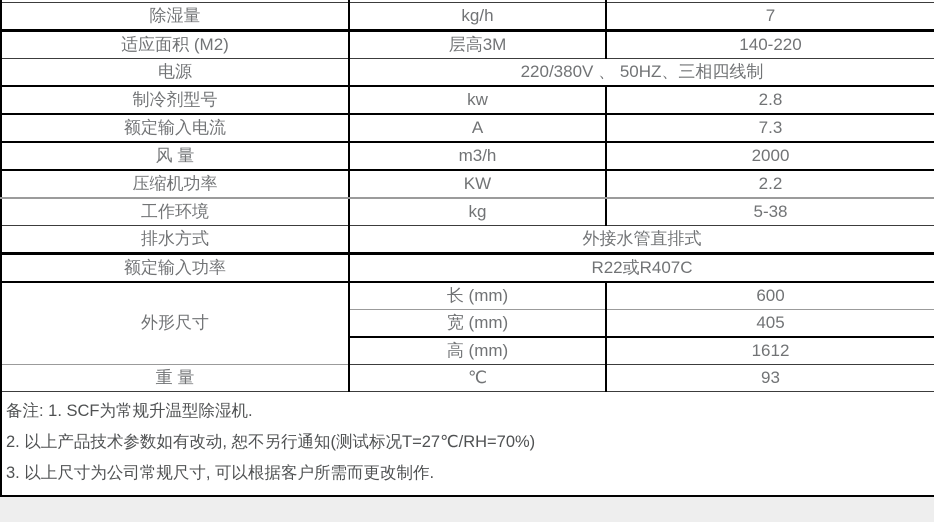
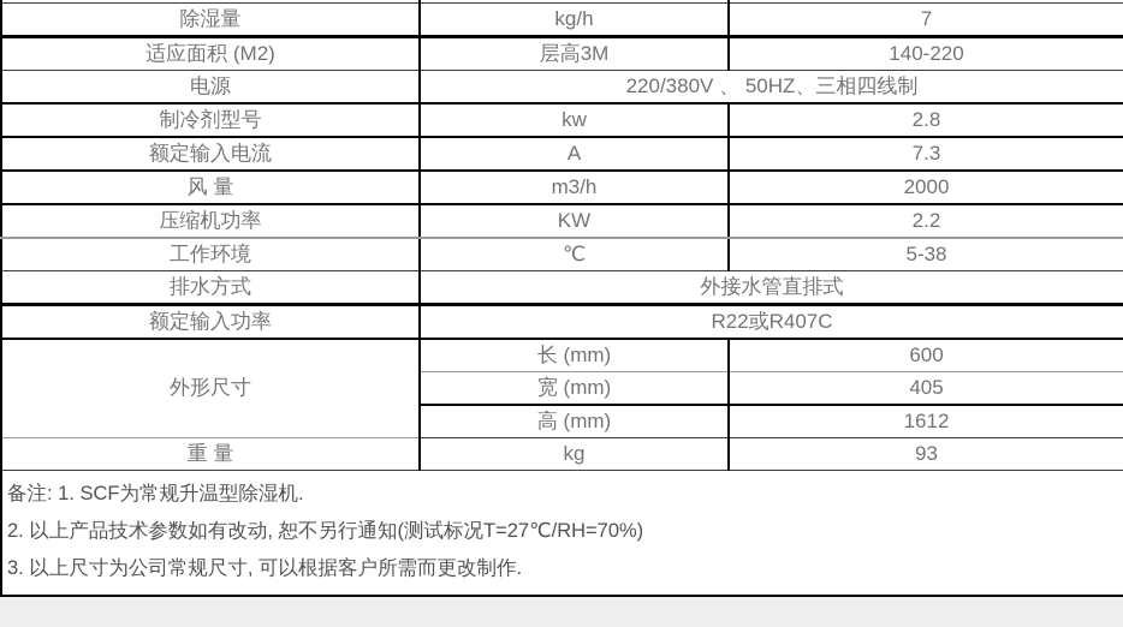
  除湿量	kg/h	7
  适应面积 (M2)	层高3M	140-220
  电源	220/380V 、 50HZ、三相四线制
  制冷剂型号	kw	2.8
  额定输入电流	A	7.3
  风 量	m3/h	2000
  压缩机功率	KW	2.2
- 工作环境	kg	5-38
+ 工作环境	℃	5-38
  排水方式	外接水管直排式
  额定输入功率	R22或R407C
  外形尺寸	长 (mm)	600
  宽 (mm)	405
  高 (mm)	1612
- 重 量	℃	93
+ 重 量	kg	93
  备注: 1. SCF为常规升温型除湿机. 2. 以上产品技术参数如有改动, 恕不另行通知(测试标况T=27℃/RH=70%) 3. 以上尺寸为公司常规尺寸, 可以根据客户所需而更改制作.
